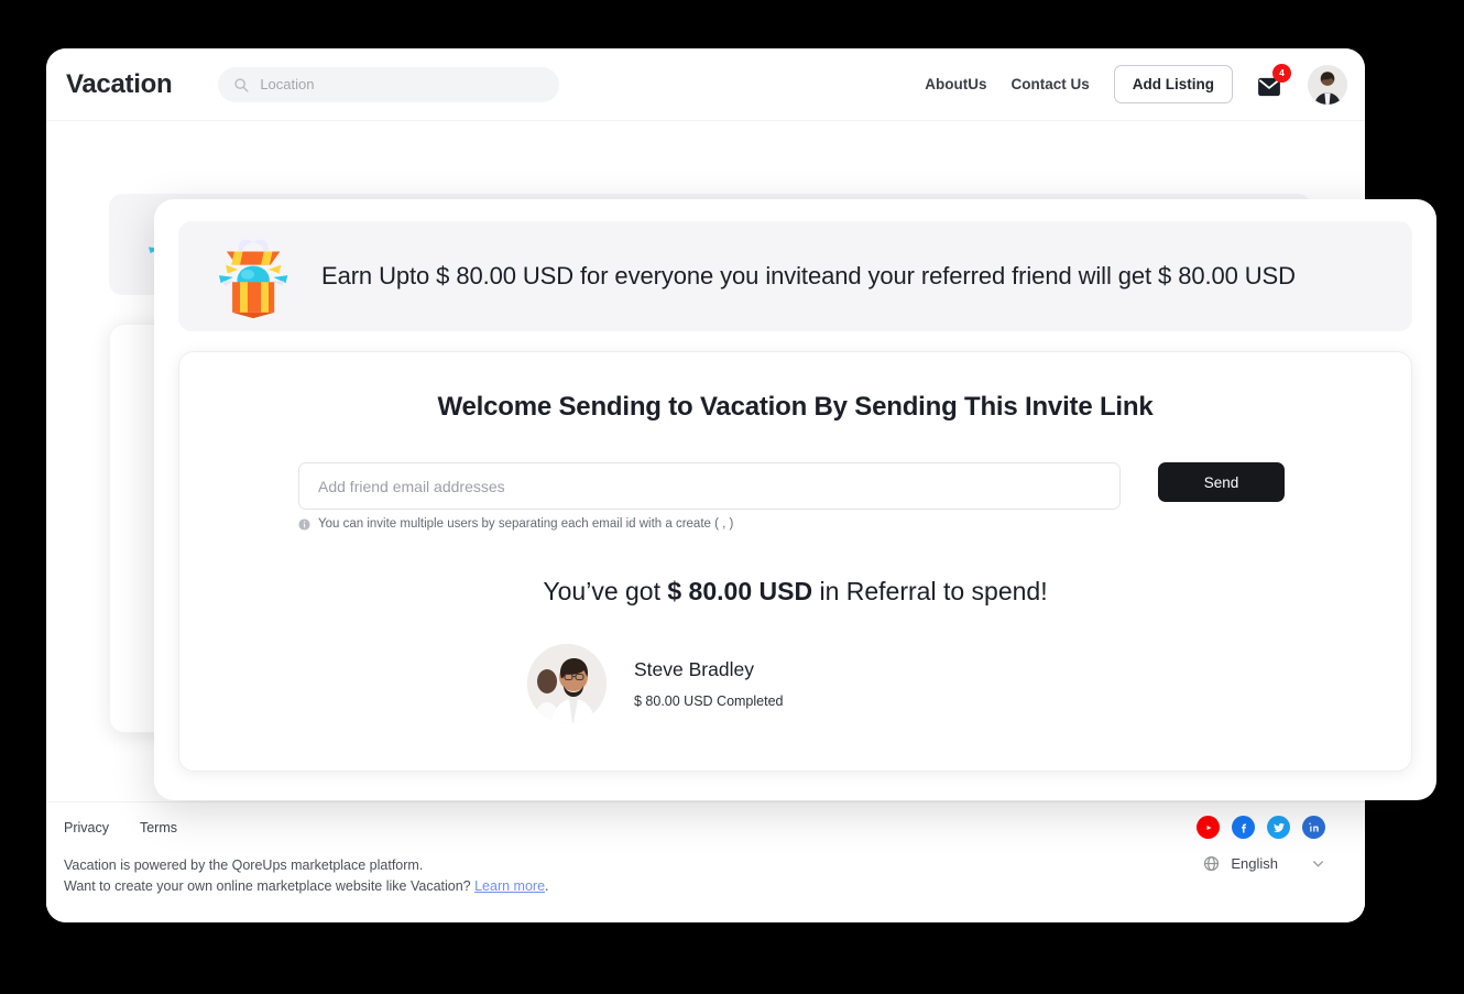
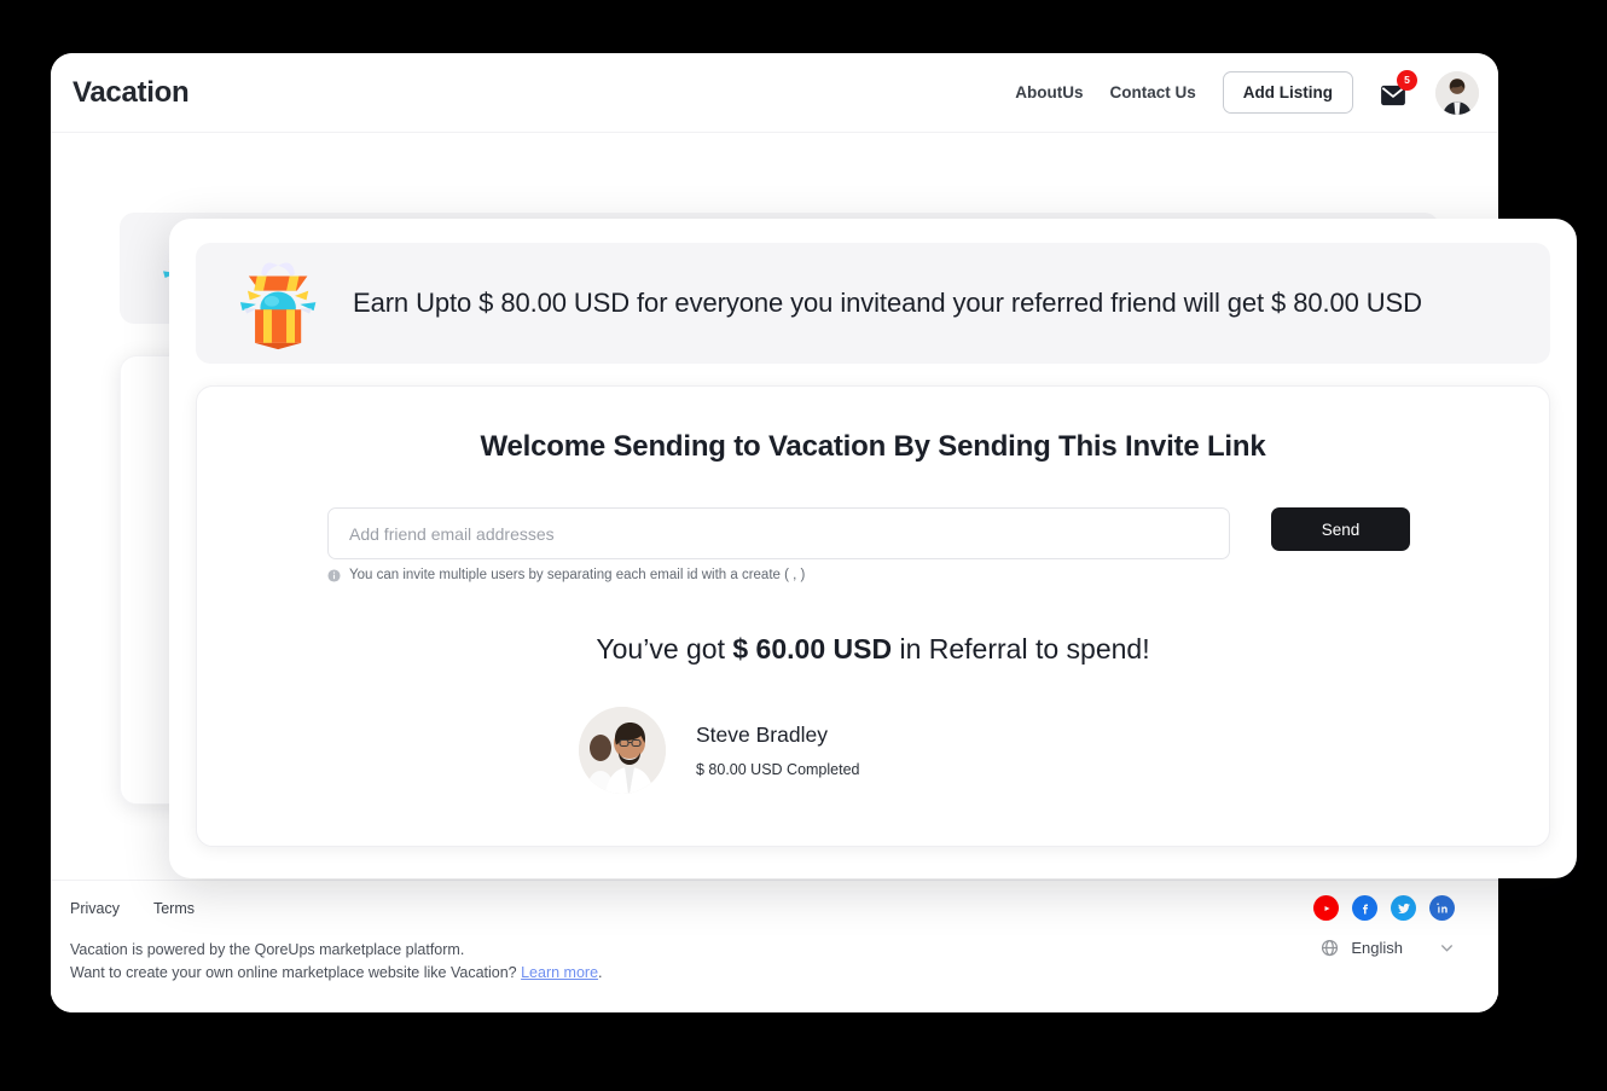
  Vacation
- Location
  AboutUs
  Contact Us
  Add Listing
- 4
+ 5
  Privacy
  Terms
  Vacation is powered by the QoreUps marketplace platform.
  Want to create your own online marketplace website like Vacation? Learn more.
  English
  Earn Upto $ 80.00 USD for everyone you inviteand your referred friend will get $ 80.00 USD
  Welcome Sending to Vacation By Sending This Invite Link
  Add friend email addresses
  Send
  You can invite multiple users by separating each email id with a create ( , )
- You’ve got $ 80.00 USD in Referral to spend!
+ You’ve got $ 60.00 USD in Referral to spend!
  Steve Bradley
  $ 80.00 USD Completed
